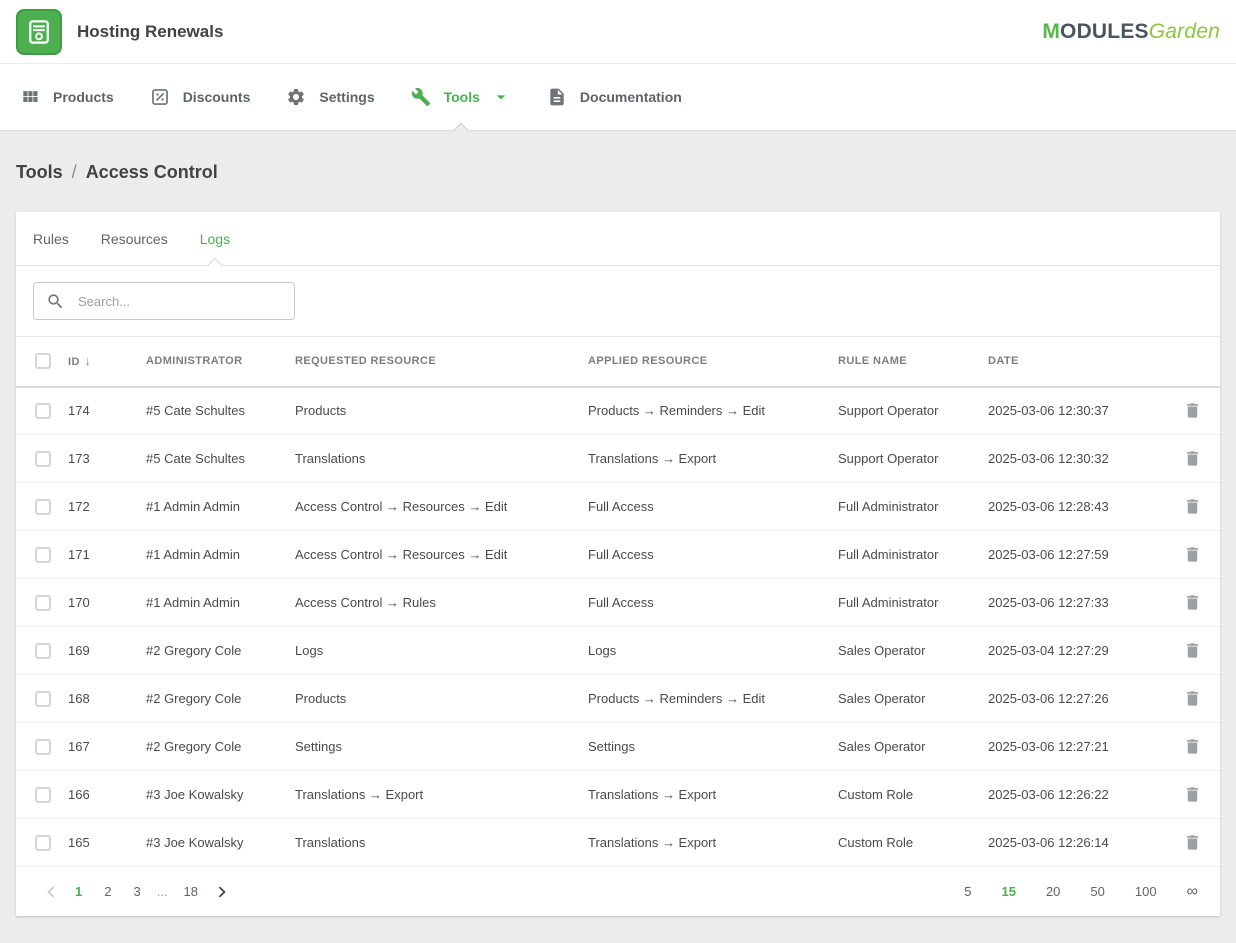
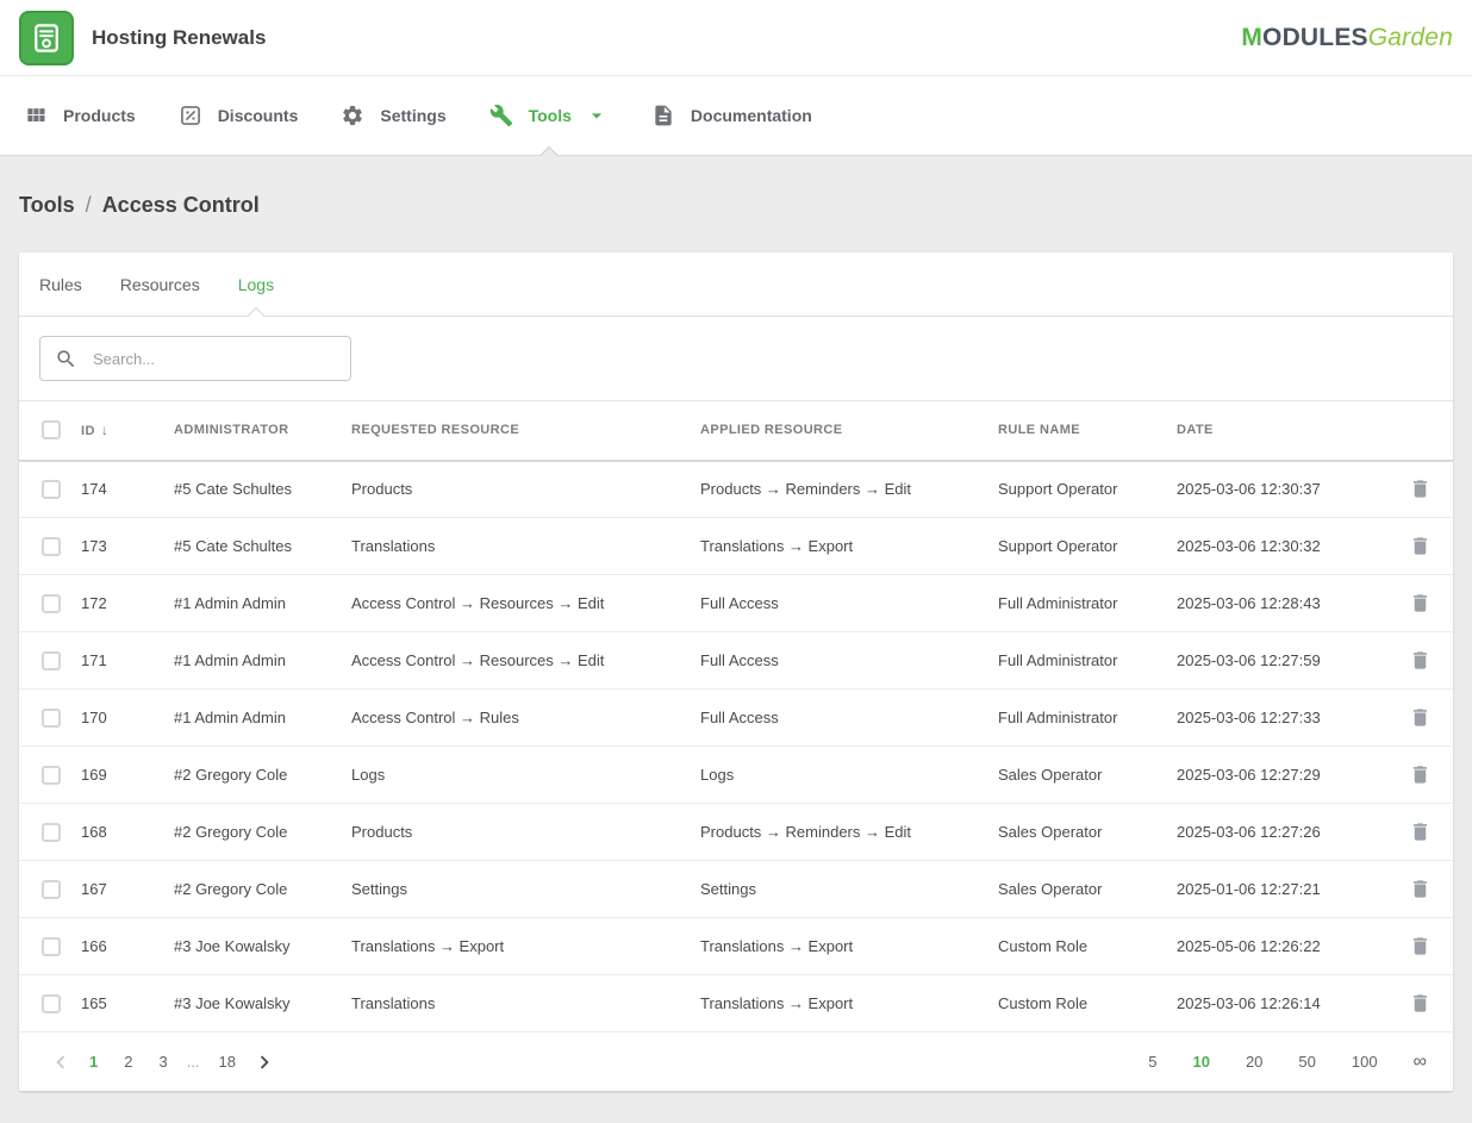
  Hosting Renewals
  MODULESGarden
  Products
  Discounts
  Settings
  Tools
  Documentation
  Tools / Access Control
  Rules
  Resources
  Logs
  Search...
  	ID ↓	ADMINISTRATOR	REQUESTED RESOURCE	APPLIED RESOURCE	RULE NAME	DATE
  	174	#5 Cate Schultes	Products	Products → Reminders → Edit	Support Operator	2025-03-06 12:30:37
  	173	#5 Cate Schultes	Translations	Translations → Export	Support Operator	2025-03-06 12:30:32
  	172	#1 Admin Admin	Access Control → Resources → Edit	Full Access	Full Administrator	2025-03-06 12:28:43
  	171	#1 Admin Admin	Access Control → Resources → Edit	Full Access	Full Administrator	2025-03-06 12:27:59
  	170	#1 Admin Admin	Access Control → Rules	Full Access	Full Administrator	2025-03-06 12:27:33
- 	169	#2 Gregory Cole	Logs	Logs	Sales Operator	2025-03-04 12:27:29
+ 	169	#2 Gregory Cole	Logs	Logs	Sales Operator	2025-03-06 12:27:29
  	168	#2 Gregory Cole	Products	Products → Reminders → Edit	Sales Operator	2025-03-06 12:27:26
- 	167	#2 Gregory Cole	Settings	Settings	Sales Operator	2025-03-06 12:27:21
+ 	167	#2 Gregory Cole	Settings	Settings	Sales Operator	2025-01-06 12:27:21
- 	166	#3 Joe Kowalsky	Translations → Export	Translations → Export	Custom Role	2025-03-06 12:26:22
+ 	166	#3 Joe Kowalsky	Translations → Export	Translations → Export	Custom Role	2025-05-06 12:26:22
  	165	#3 Joe Kowalsky	Translations	Translations → Export	Custom Role	2025-03-06 12:26:14
  1
  2
  3
  ...
  18
  5
- 15
+ 10
  20
  50
  100
  ∞
